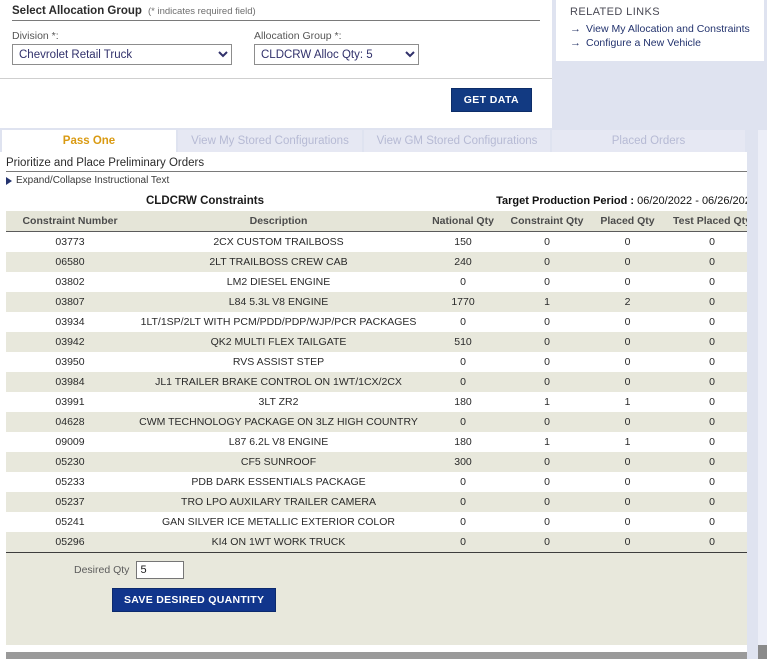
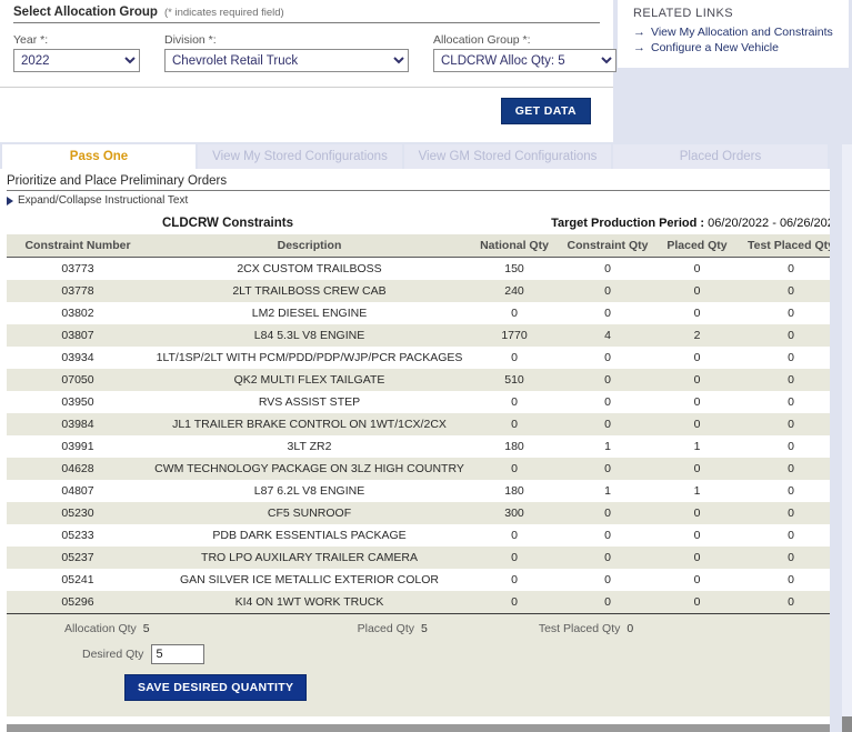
  Select Allocation Group (* indicates required field)
+ Year *:
+ 2022
  Division *:
  Chevrolet Retail Truck
  Allocation Group *:
  CLDCRW Alloc Qty: 5
  GET DATA
  RELATED LINKS
  →
  View My Allocation and Constraints
  →
  Configure a New Vehicle
  Pass One
  View My Stored Configurations
  View GM Stored Configurations
  Placed Orders
  Prioritize and Place Preliminary Orders
  Expand/Collapse Instructional Text
  CLDCRW Constraints
  Target Production Period : 06/20/2022 - 06/26/20
  Constraint Number	Description	National Qty	Constraint Qty	Placed Qty	Test Placed Qt
  03773	2CX CUSTOM TRAILBOSS	150	0	0	0
- 06580	2LT TRAILBOSS CREW CAB	240	0	0	0
+ 03778	2LT TRAILBOSS CREW CAB	240	0	0	0
  03802	LM2 DIESEL ENGINE	0	0	0	0
- 03807	L84 5.3L V8 ENGINE	1770	1	2	0
+ 03807	L84 5.3L V8 ENGINE	1770	4	2	0
  03934	1LT/1SP/2LT WITH PCM/PDD/PDP/WJP/PCR PACKAGES	0	0	0	0
- 03942	QK2 MULTI FLEX TAILGATE	510	0	0	0
+ 07050	QK2 MULTI FLEX TAILGATE	510	0	0	0
  03950	RVS ASSIST STEP	0	0	0	0
  03984	JL1 TRAILER BRAKE CONTROL ON 1WT/1CX/2CX	0	0	0	0
  03991	3LT ZR2	180	1	1	0
  04628	CWM TECHNOLOGY PACKAGE ON 3LZ HIGH COUNTRY	0	0	0	0
- 09009	L87 6.2L V8 ENGINE	180	1	1	0
+ 04807	L87 6.2L V8 ENGINE	180	1	1	0
  05230	CF5 SUNROOF	300	0	0	0
  05233	PDB DARK ESSENTIALS PACKAGE	0	0	0	0
  05237	TRO LPO AUXILARY TRAILER CAMERA	0	0	0	0
  05241	GAN SILVER ICE METALLIC EXTERIOR COLOR	0	0	0	0
  05296	KI4 ON 1WT WORK TRUCK	0	0	0	0
+ Allocation Qty 5
+ Placed Qty 5
+ Test Placed Qty 0
  Desired Qty
  5
  SAVE DESIRED QUANTITY
